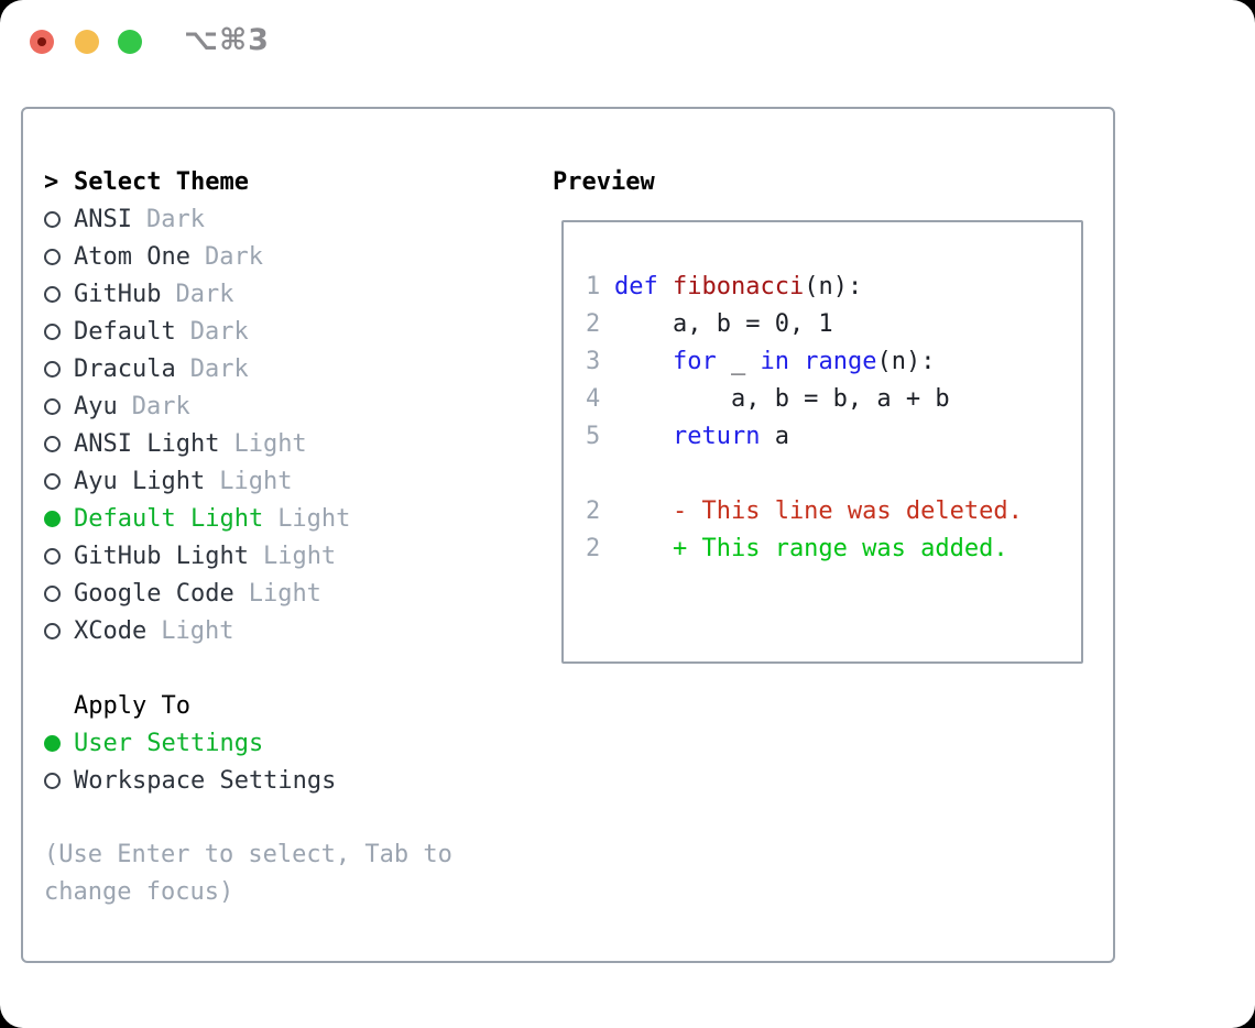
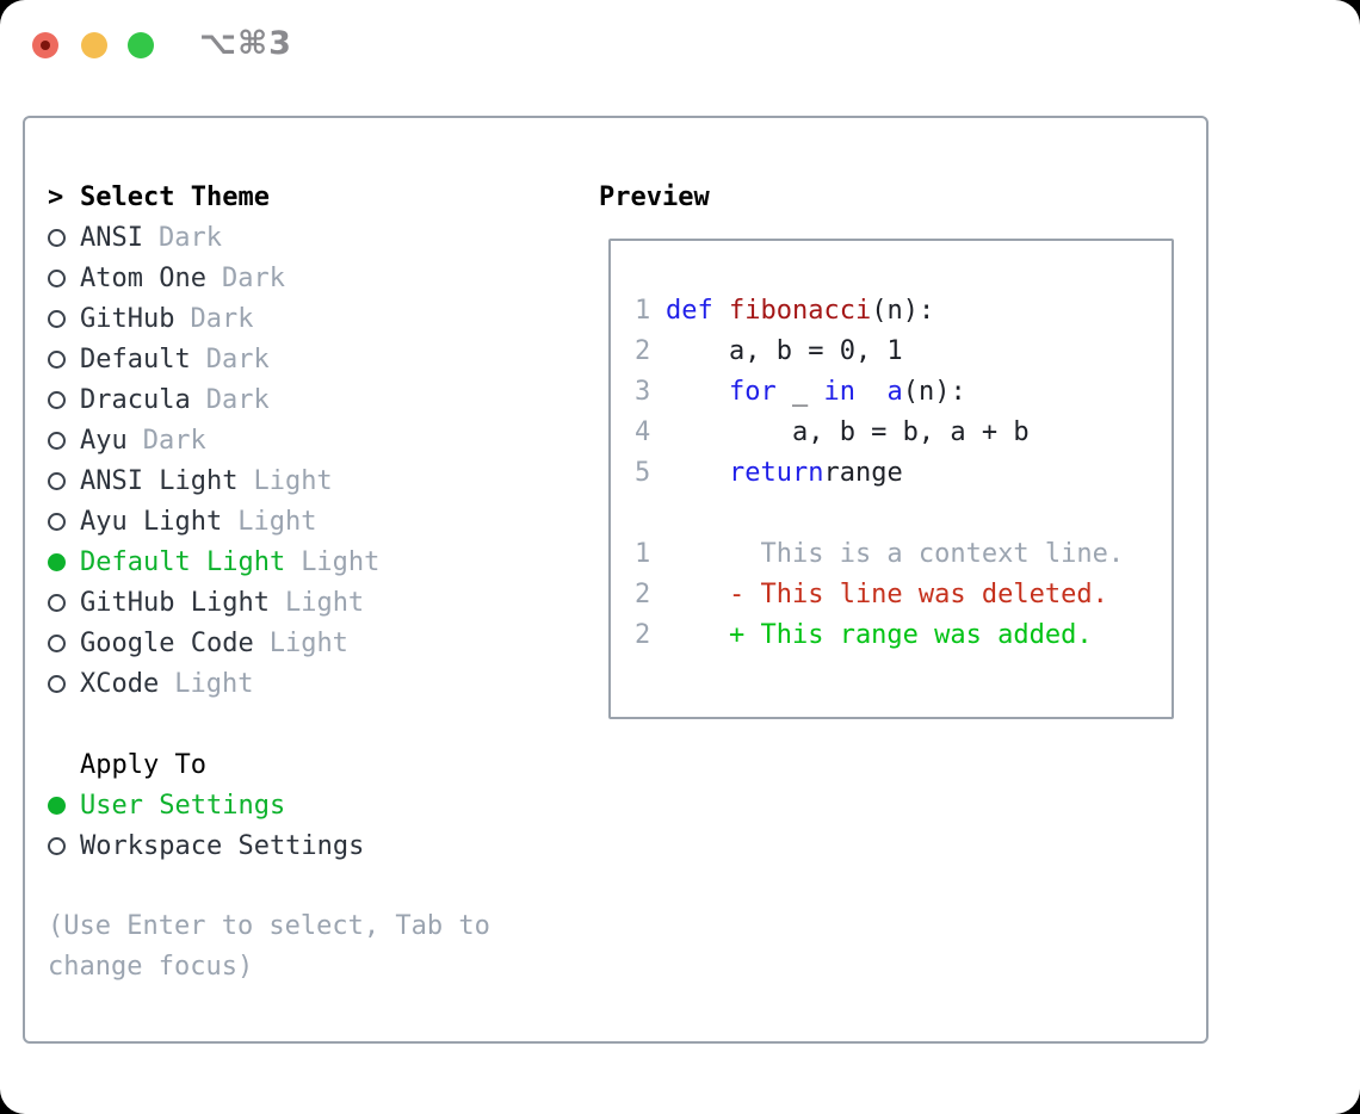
  ⌥⌘3
  >
  Select Theme
  ANSI
  Dark
  Atom One
  Dark
  GitHub
  Dark
  Default
  Dark
  Dracula
  Dark
  Ayu
  Dark
  ANSI Light
  Light
  Ayu Light
  Light
  Default Light
  Light
  GitHub Light
  Light
  Google Code
  Light
  XCode
  Light
  Apply To
  User Settings
  Workspace Settings
  (Use Enter to select, Tab to change focus)
  Preview
  1 def fibonacci(n):
  2 a, b = 0, 1
- 3 for _ in range(n):
+ 3 for _ in a(n):
  4 a, b = b, a + b
- 5 return a
+ 5 returnrange
+ 1 This is a context line.
  2 - This line was deleted.
  2 + This range was added.
